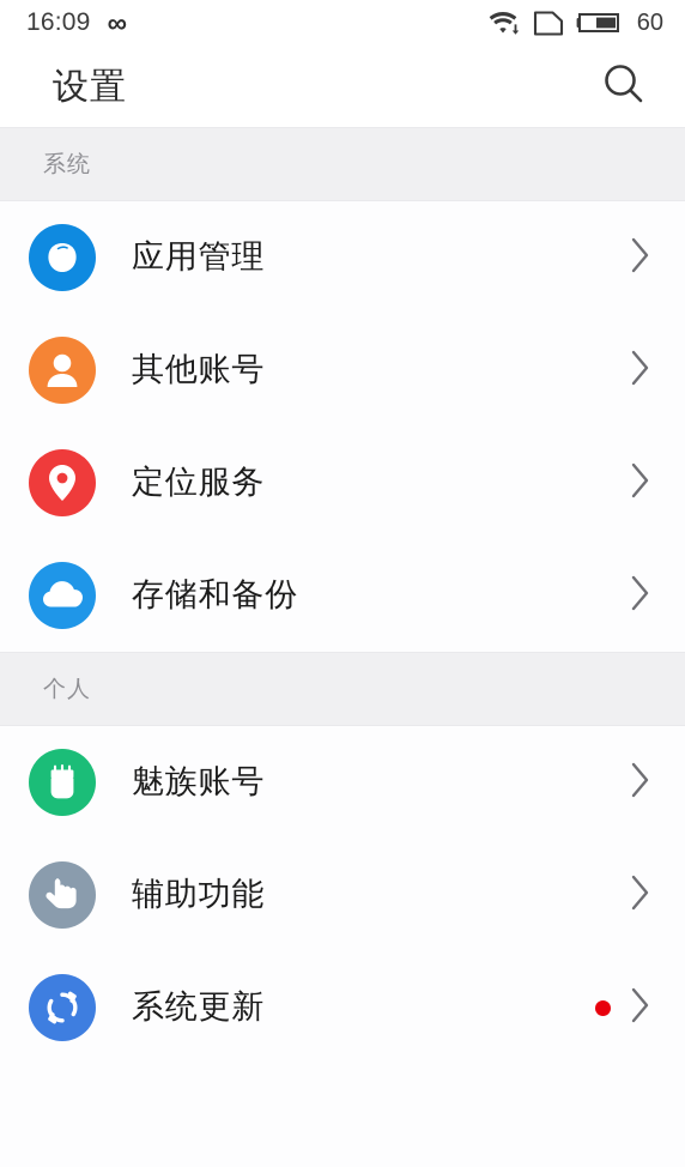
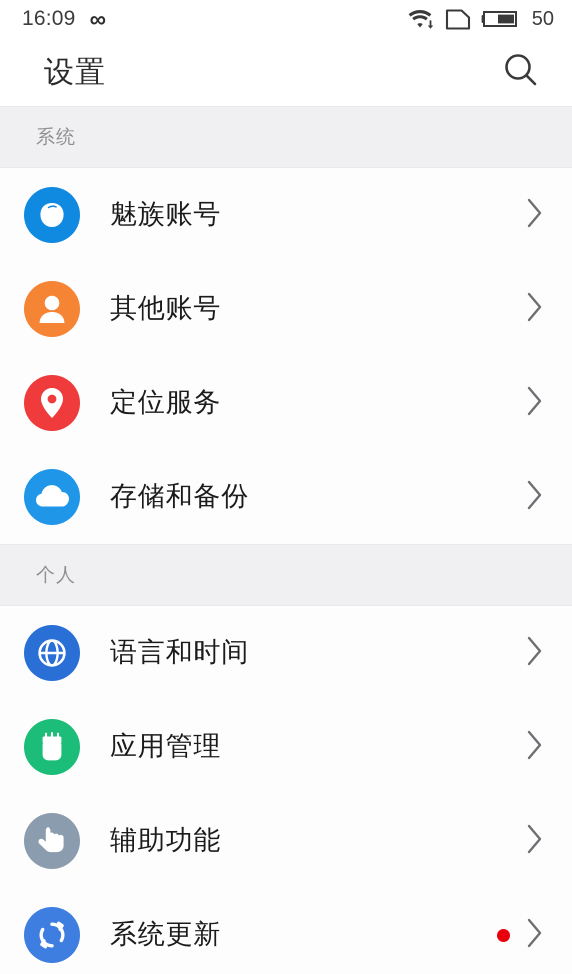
  16:09
  ∞
- 60
+ 50
  设置
  系统
- 应用管理
+ 魅族账号
  其他账号
  定位服务
  存储和备份
  个人
+ 语言和时间
- 魅族账号
+ 应用管理
  辅助功能
  系统更新
